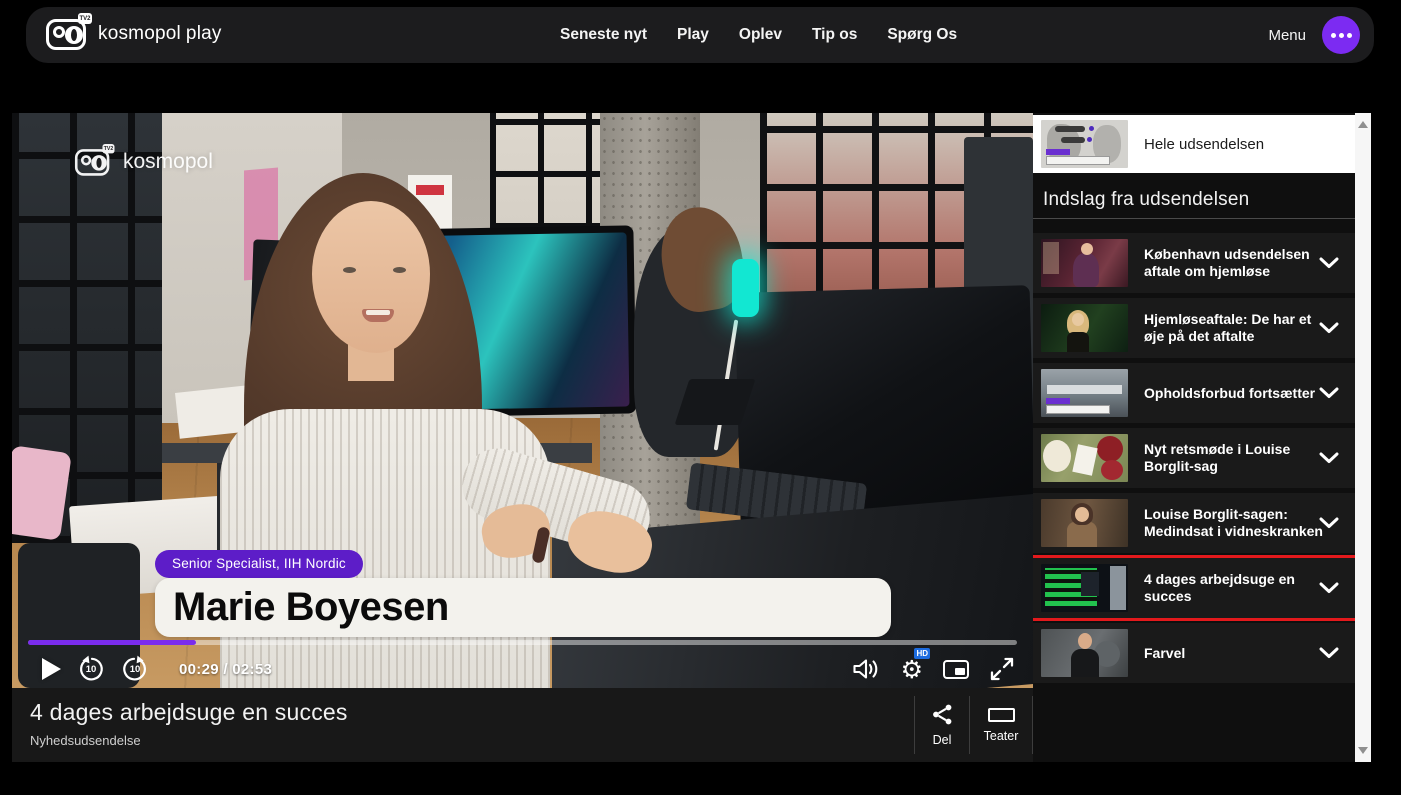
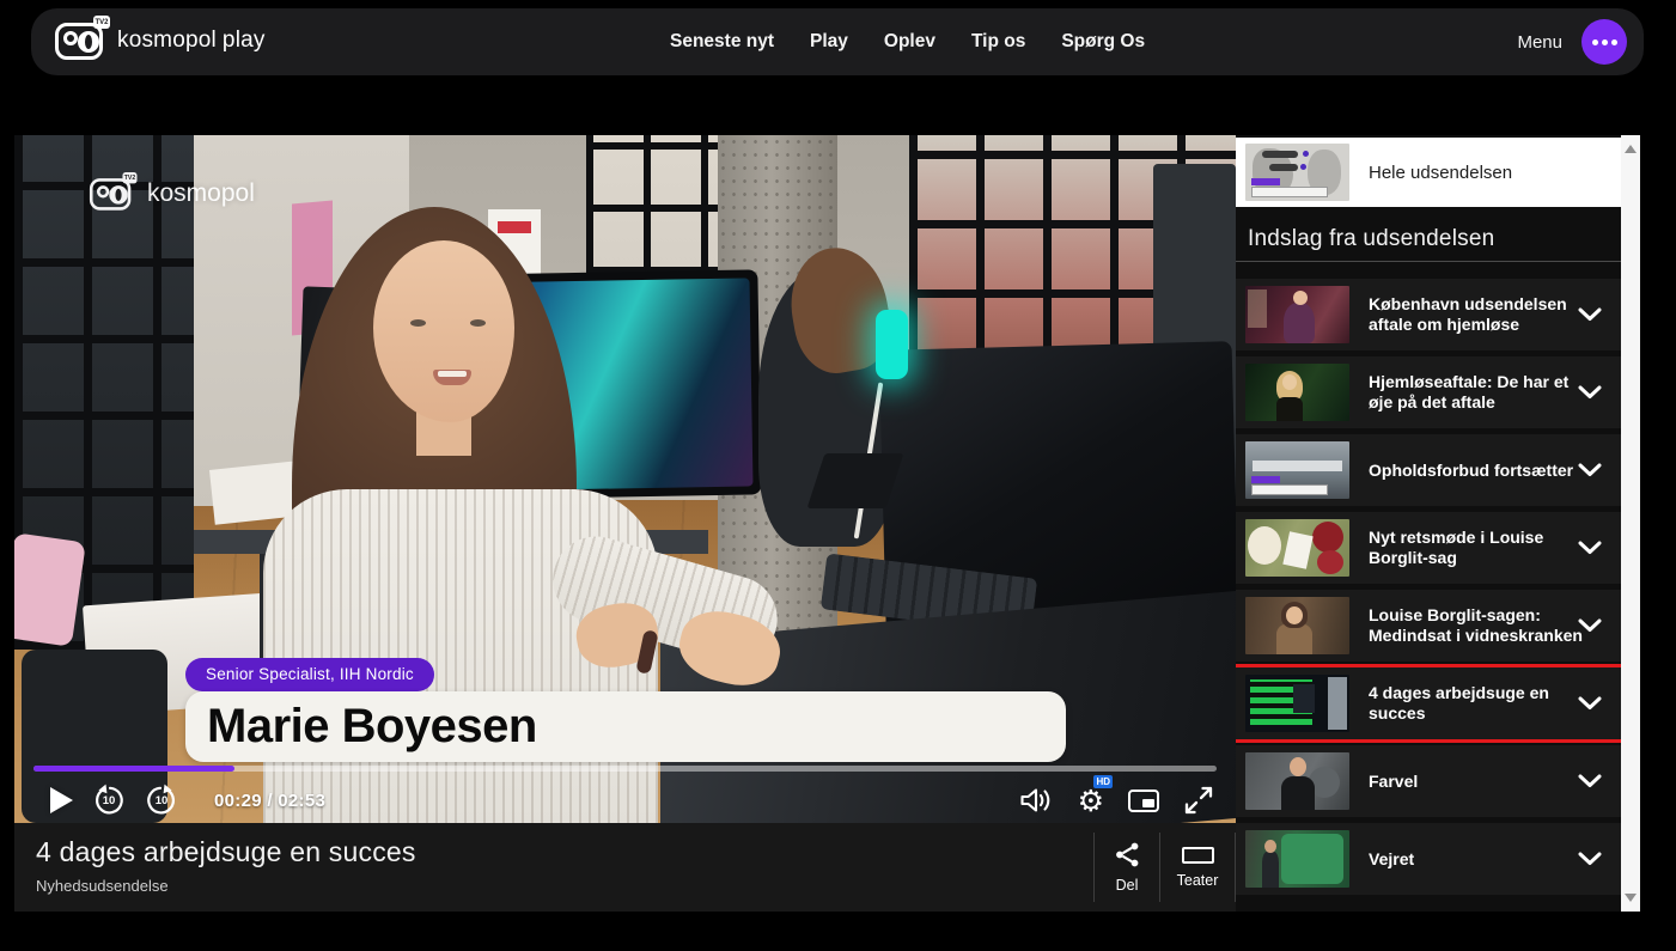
  kosmopol
  play
  Seneste nyt
  Play
  Oplev
  Tip os
  Spørg Os
  Menu
  kosmopol
  Senior Specialist, IIH Nordic
  Marie Boyesen
  10
  10
  00:29 / 02:53
  ⚙
  HD
  4 dages arbejdsuge en succes
  Nyhedsudsendelse
  Del
  Teater
  Hele udsendelsen
  Indslag fra udsendelsen
  København udsendelsen aftale om hjemløse
- Hjemløseaftale: De har et øje på det aftalte
+ Hjemløseaftale: De har et øje på det aftale
  Opholdsforbud fortsætter
  Nyt retsmøde i Louise Borglit-sag
  Louise Borglit-sagen: Medindsat i vidneskranken
  4 dages arbejdsuge en succes
  Farvel
+ Vejret
